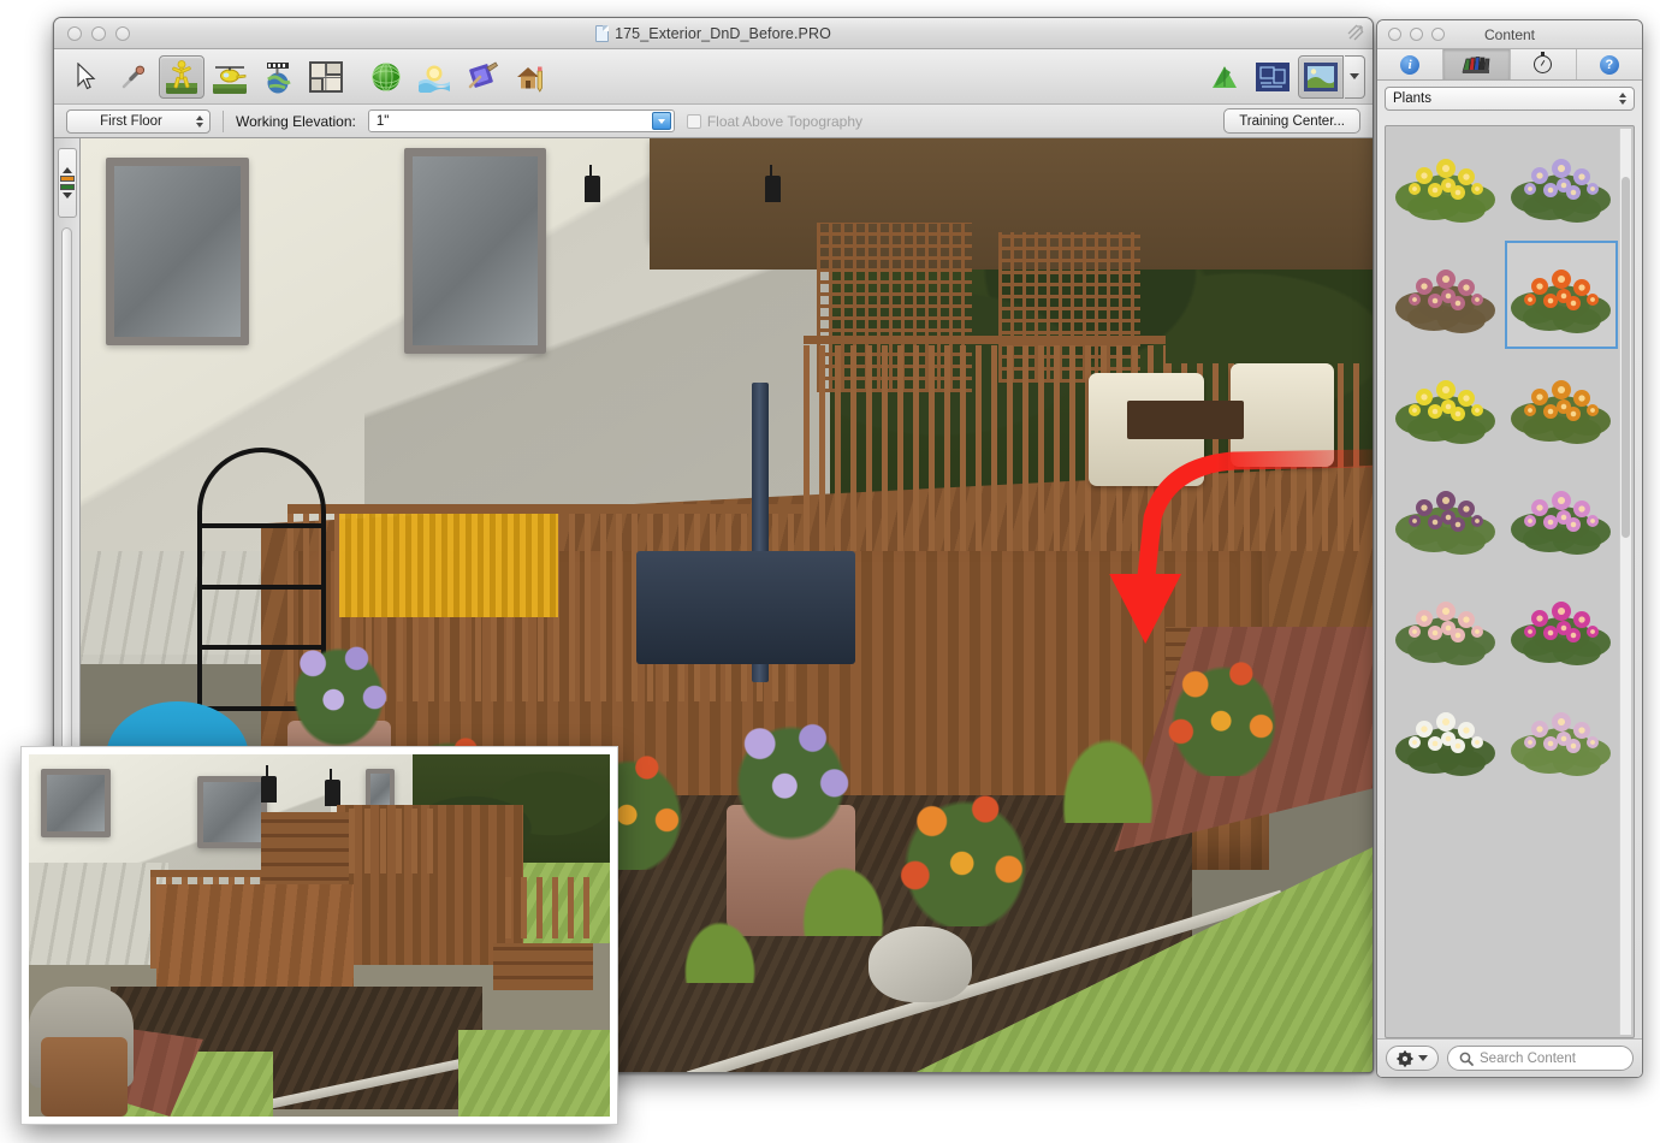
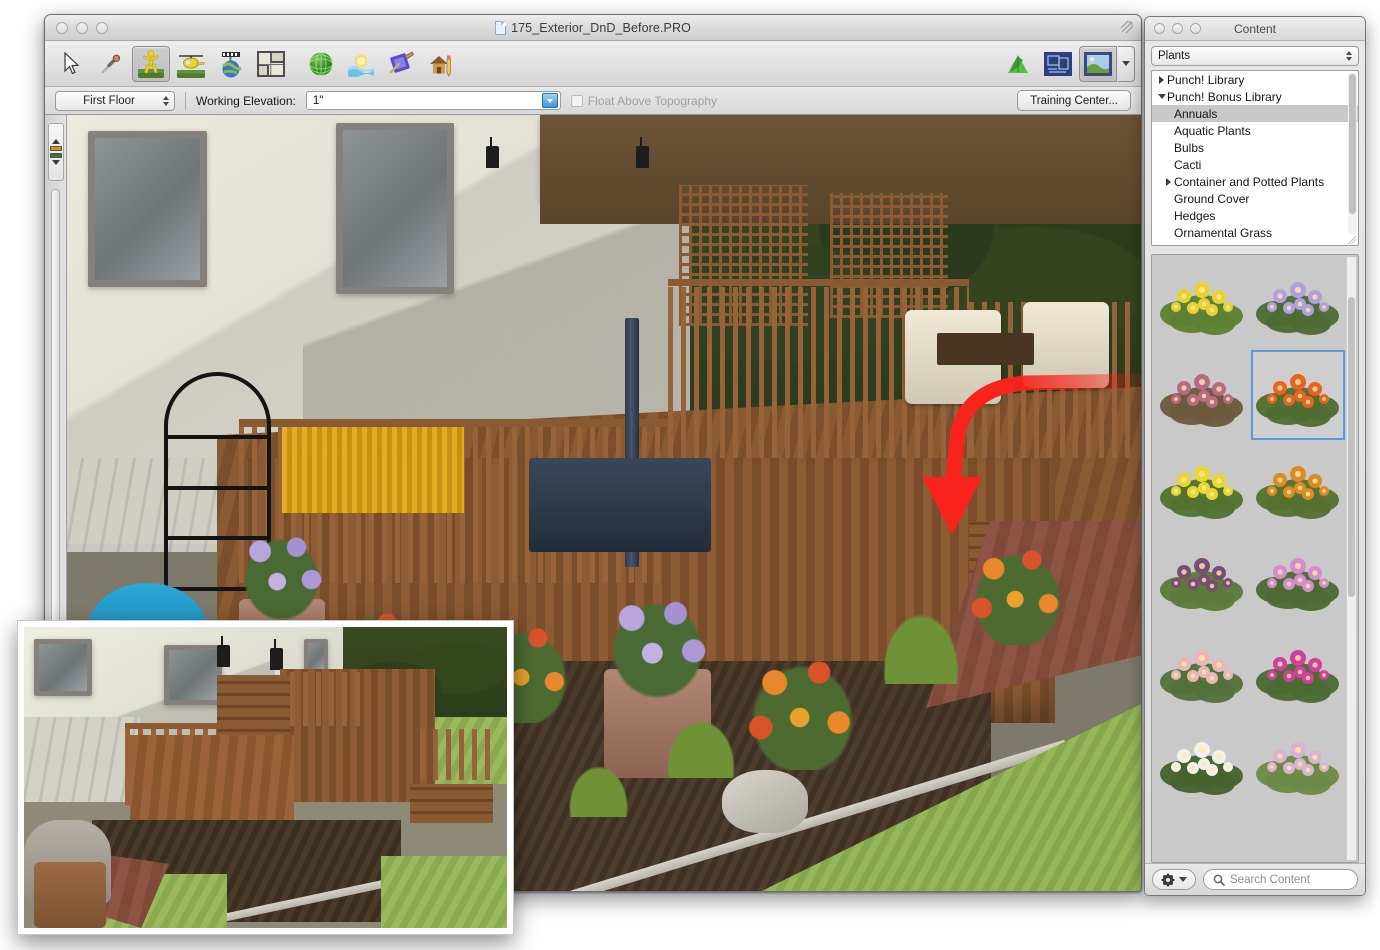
  175_Exterior_DnD_Before.PRO
  First Floor
  Working Elevation:
  1"
  Float Above Topography
  Training Center...
  Content
- i
- ?
  Plants
+ Punch! Library
+ Punch! Bonus Library
+ Annuals
+ Aquatic Plants
+ Bulbs
+ Cacti
+ Container and Potted Plants
+ Ground Cover
+ Hedges
+ Ornamental Grass
  Search Content
